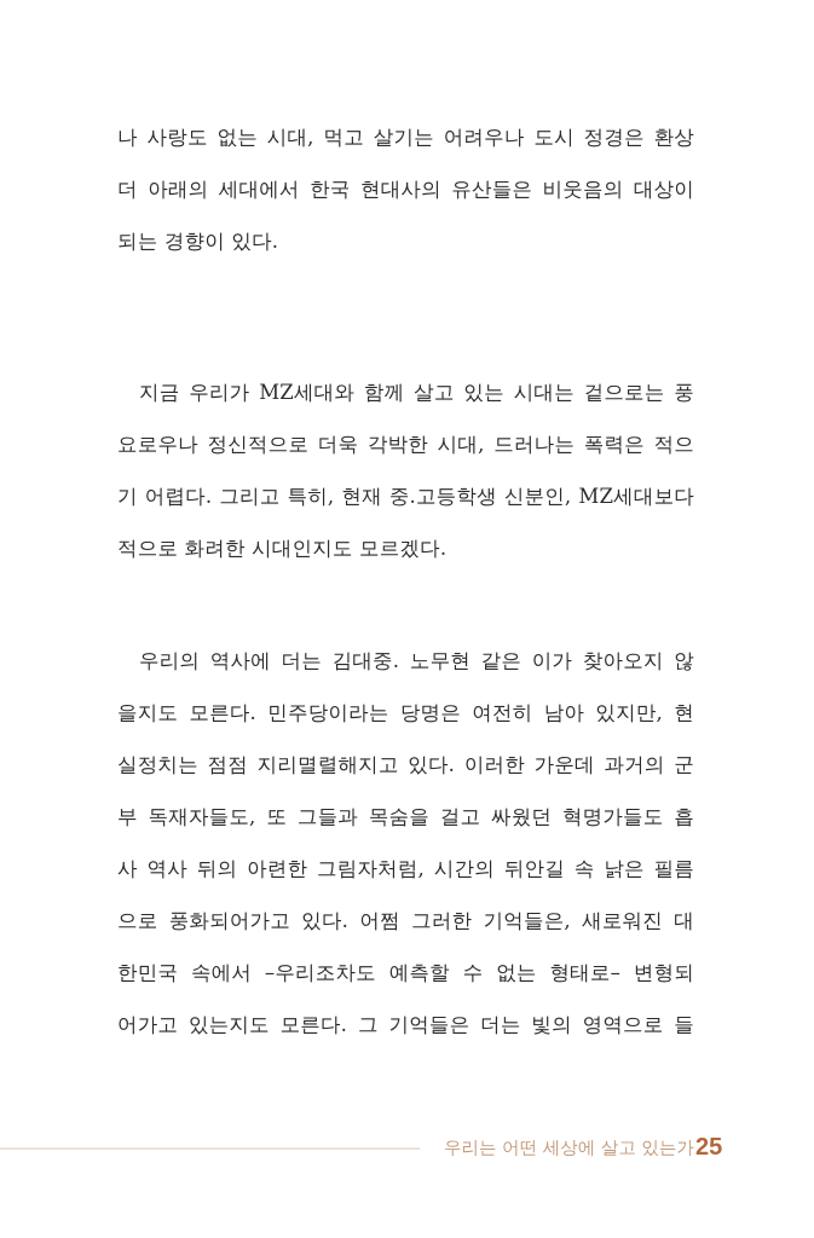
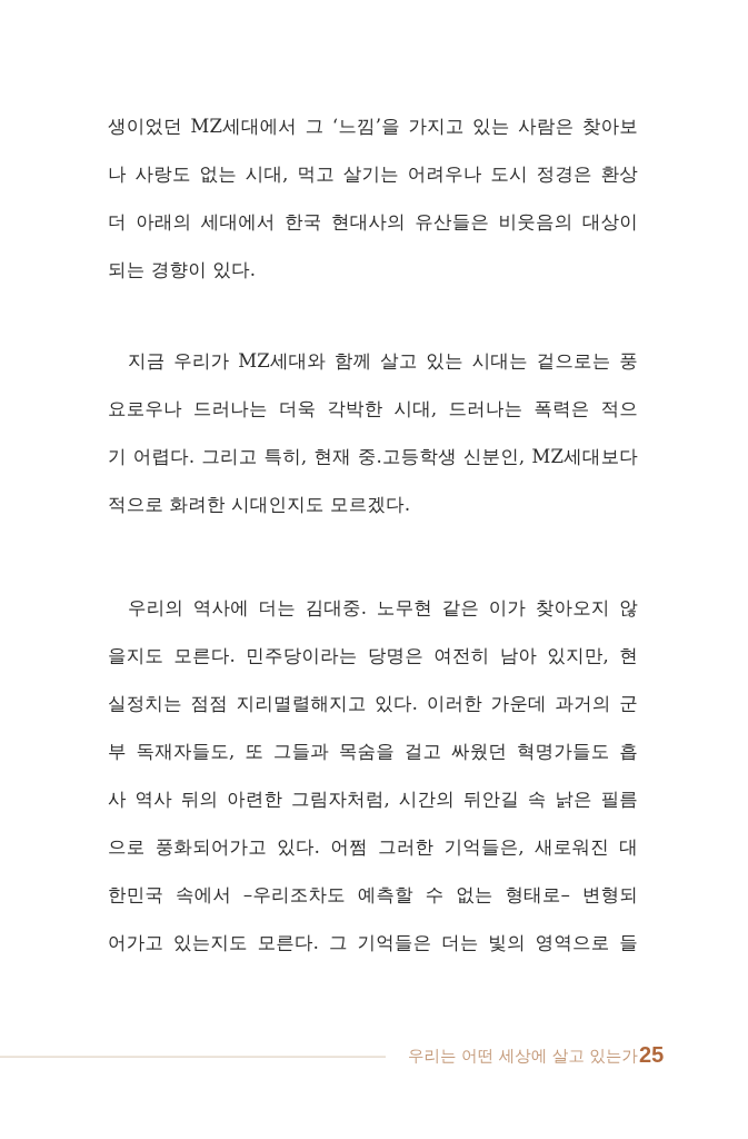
+ 생이었던 MZ세대에서 그 ‘느낌’을 가지고 있는 사람은 찾아보
  나 사랑도 없는 시대, 먹고 살기는 어려우나 도시 정경은 환상
  더 아래의 세대에서 한국 현대사의 유산들은 비웃음의 대상이
  되는 경향이 있다.
  지금 우리가 MZ세대와 함께 살고 있는 시대는 겉으로는 풍
- 요로우나 정신적으로 더욱 각박한 시대, 드러나는 폭력은 적으
+ 요로우나 드러나는 더욱 각박한 시대, 드러나는 폭력은 적으
  기 어렵다. 그리고 특히, 현재 중.고등학생 신분인, MZ세대보다
  적으로 화려한 시대인지도 모르겠다.
  우리의 역사에 더는 김대중. 노무현 같은 이가 찾아오지 않
  을지도 모른다. 민주당이라는 당명은 여전히 남아 있지만, 현
  실정치는 점점 지리멸렬해지고 있다. 이러한 가운데 과거의 군
  부 독재자들도, 또 그들과 목숨을 걸고 싸웠던 혁명가들도 흡
  사 역사 뒤의 아련한 그림자처럼, 시간의 뒤안길 속 낡은 필름
  으로 풍화되어가고 있다. 어쩜 그러한 기억들은, 새로워진 대
  한민국 속에서 –우리조차도 예측할 수 없는 형태로– 변형되
  어가고 있는지도 모른다. 그 기억들은 더는 빛의 영역으로 들
  우리는 어떤 세상에 살고 있는가
  25
